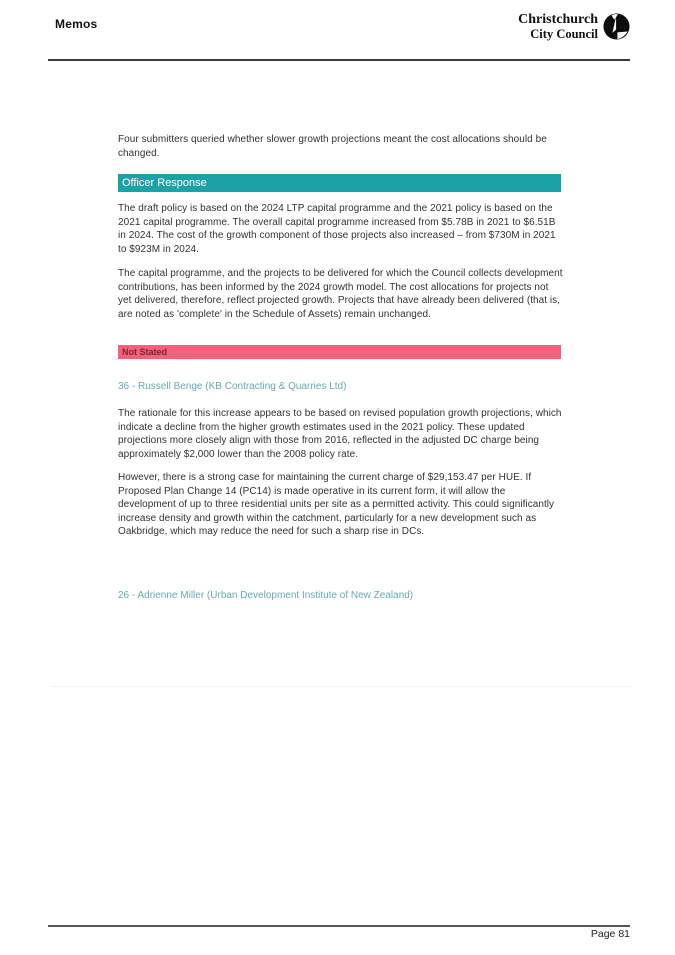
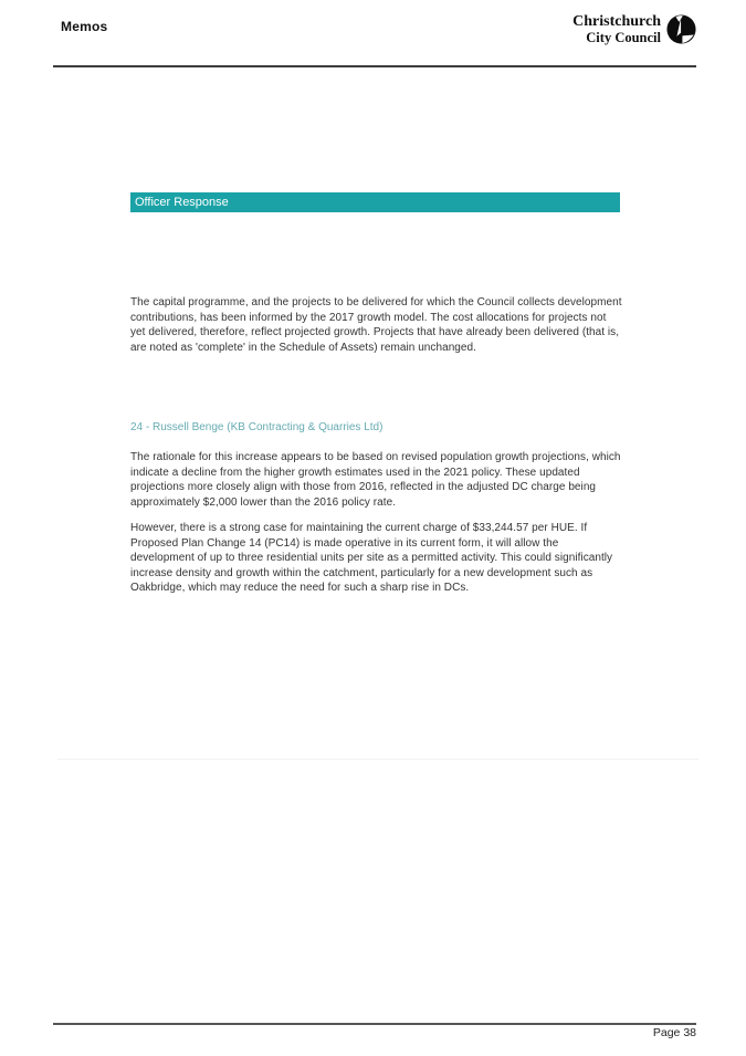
  Memos
  Christchurch
  City Council
- Four submitters queried whether slower growth projections meant the cost allocations should be changed.
  Officer Response
- The draft policy is based on the 2024 LTP capital programme and the 2021 policy is based on the 2021 capital programme. The overall capital programme increased from $5.78B in 2021 to $6.51B in 2024. The cost of the growth component of those projects also increased – from $730M in 2021 to $923M in 2024.
- The capital programme, and the projects to be delivered for which the Council collects development contributions, has been informed by the 2024 growth model. The cost allocations for projects not yet delivered, therefore, reflect projected growth. Projects that have already been delivered (that is, are noted as 'complete' in the Schedule of Assets) remain unchanged.
+ The capital programme, and the projects to be delivered for which the Council collects development contributions, has been informed by the 2017 growth model. The cost allocations for projects not yet delivered, therefore, reflect projected growth. Projects that have already been delivered (that is, are noted as 'complete' in the Schedule of Assets) remain unchanged.
- Not Stated
- 36 - Russell Benge (KB Contracting & Quarries Ltd)
+ 24 - Russell Benge (KB Contracting & Quarries Ltd)
- The rationale for this increase appears to be based on revised population growth projections, which indicate a decline from the higher growth estimates used in the 2021 policy. These updated projections more closely align with those from 2016, reflected in the adjusted DC charge being approximately $2,000 lower than the 2008 policy rate.
+ The rationale for this increase appears to be based on revised population growth projections, which indicate a decline from the higher growth estimates used in the 2021 policy. These updated projections more closely align with those from 2016, reflected in the adjusted DC charge being approximately $2,000 lower than the 2016 policy rate.
- However, there is a strong case for maintaining the current charge of $29,153.47 per HUE. If Proposed Plan Change 14 (PC14) is made operative in its current form, it will allow the development of up to three residential units per site as a permitted activity. This could significantly increase density and growth within the catchment, particularly for a new development such as Oakbridge, which may reduce the need for such a sharp rise in DCs.
+ However, there is a strong case for maintaining the current charge of $33,244.57 per HUE. If Proposed Plan Change 14 (PC14) is made operative in its current form, it will allow the development of up to three residential units per site as a permitted activity. This could significantly increase density and growth within the catchment, particularly for a new development such as Oakbridge, which may reduce the need for such a sharp rise in DCs.
- 26 - Adrienne Miller (Urban Development Institute of New Zealand)
- Page 81
+ Page 38
